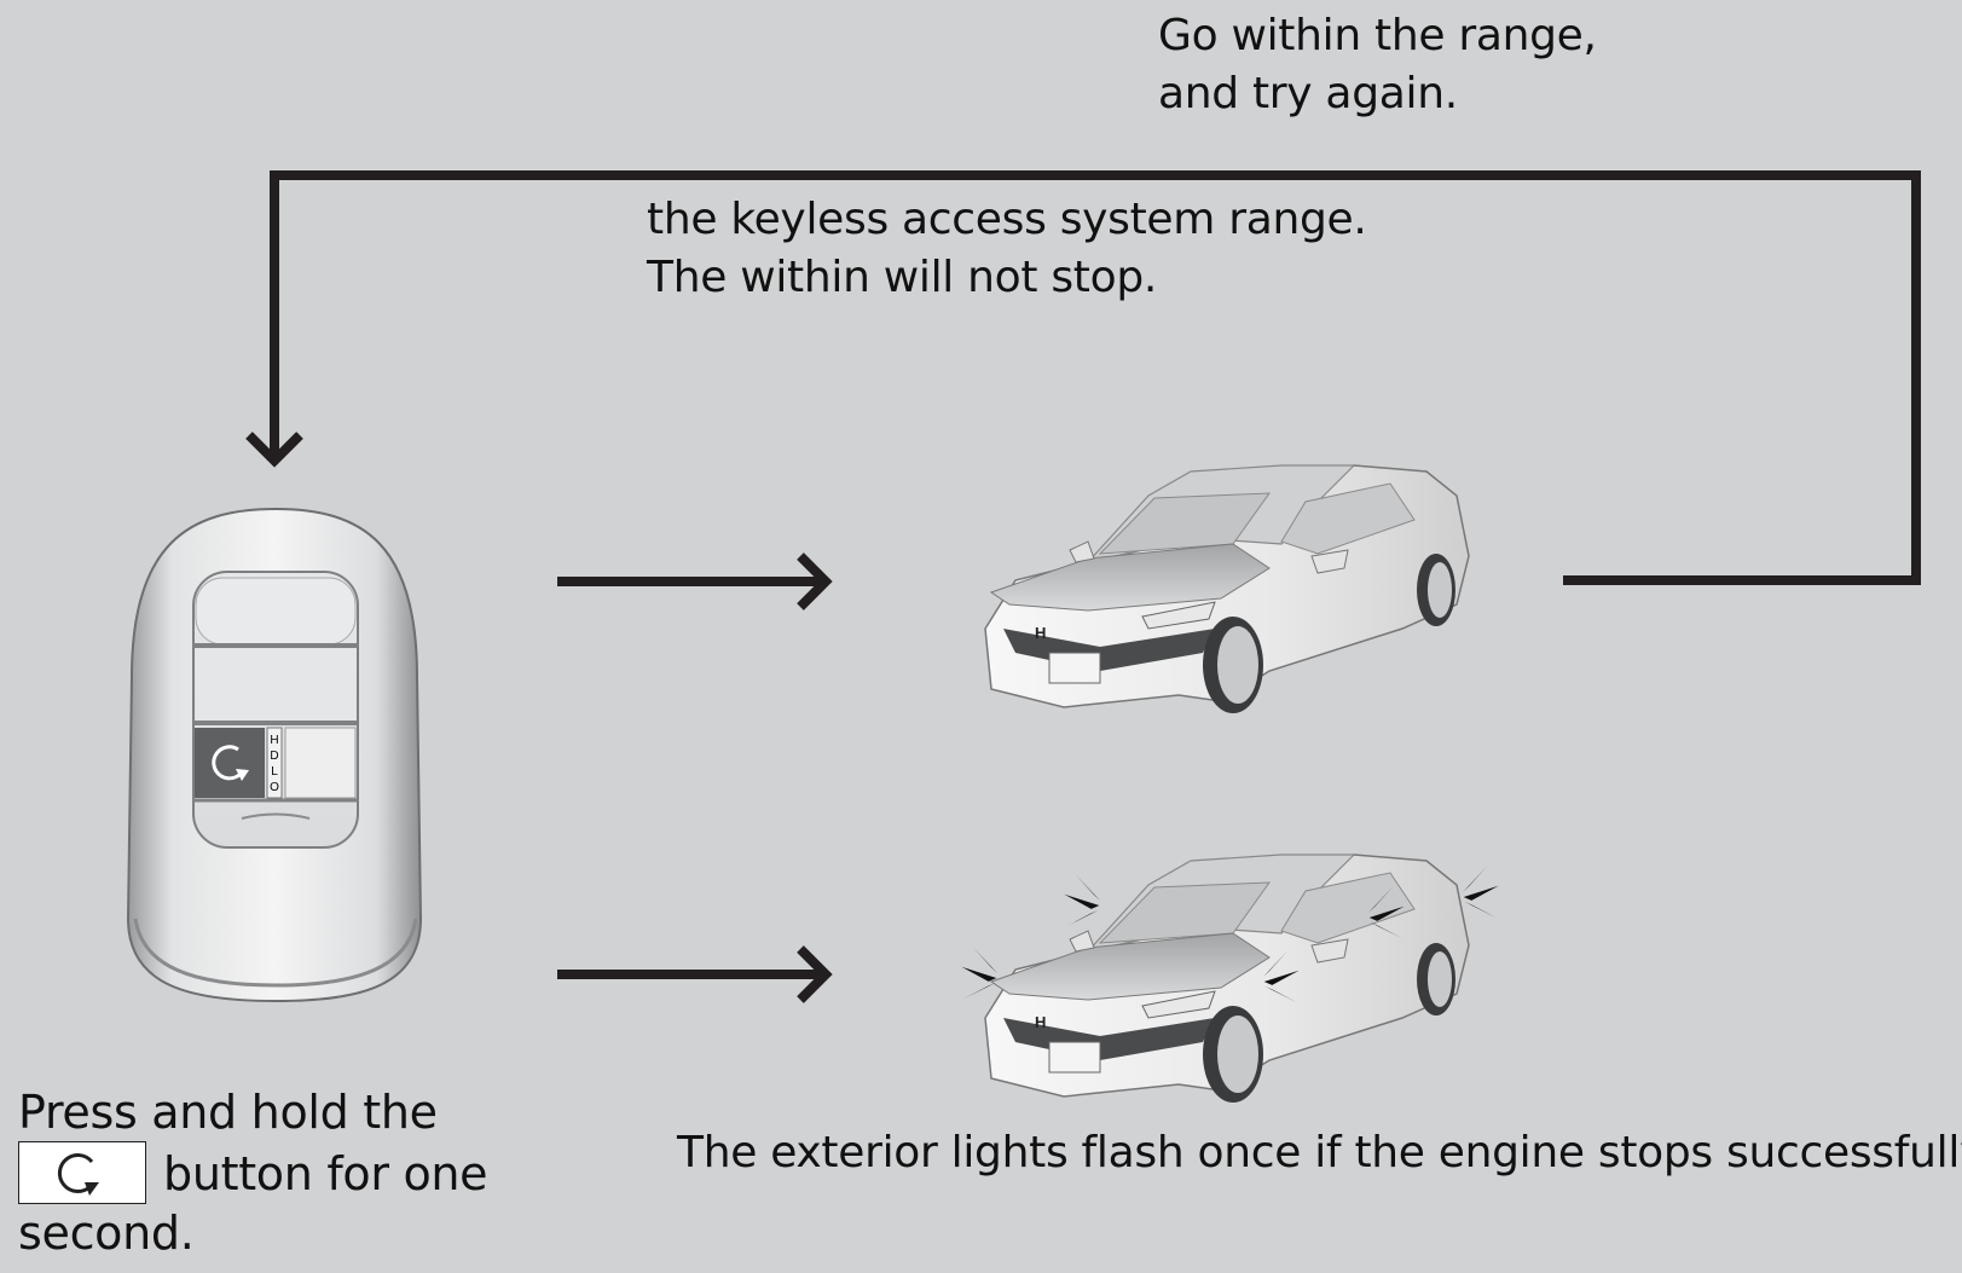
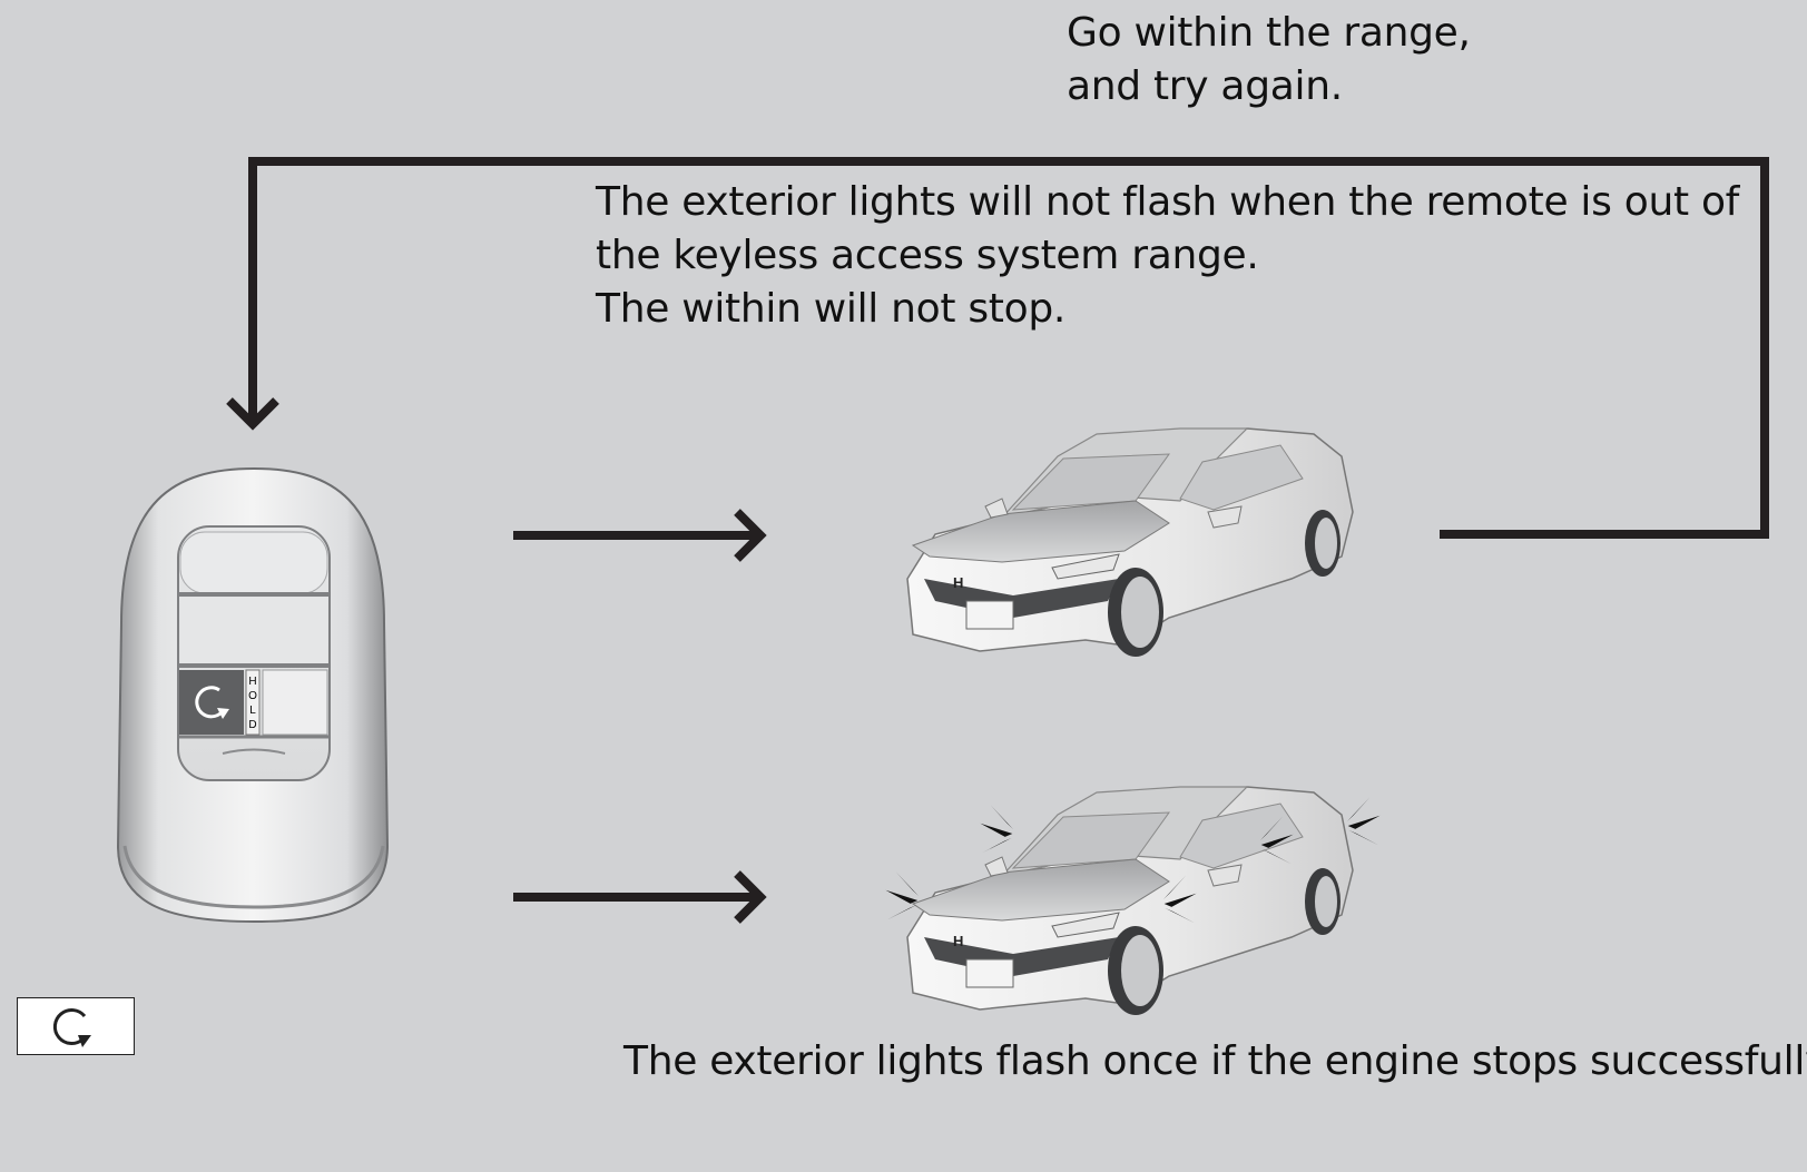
  H
- D
+ O
  L
- O
+ D
  Go within the range,
  and try again.
+ The exterior lights will not flash when the remote is out of
  the keyless access system range.
  The within will not stop.
  The exterior lights flash once if the engine stops successfull
- Press and hold the
- button for one
- second.
